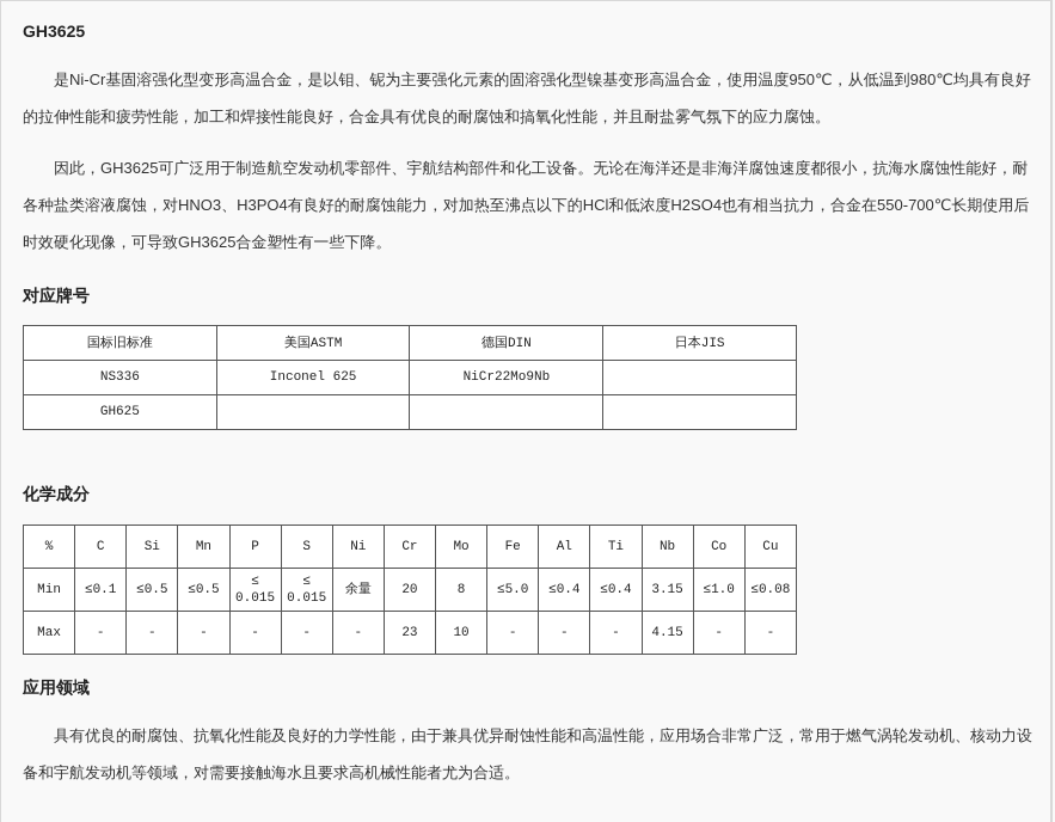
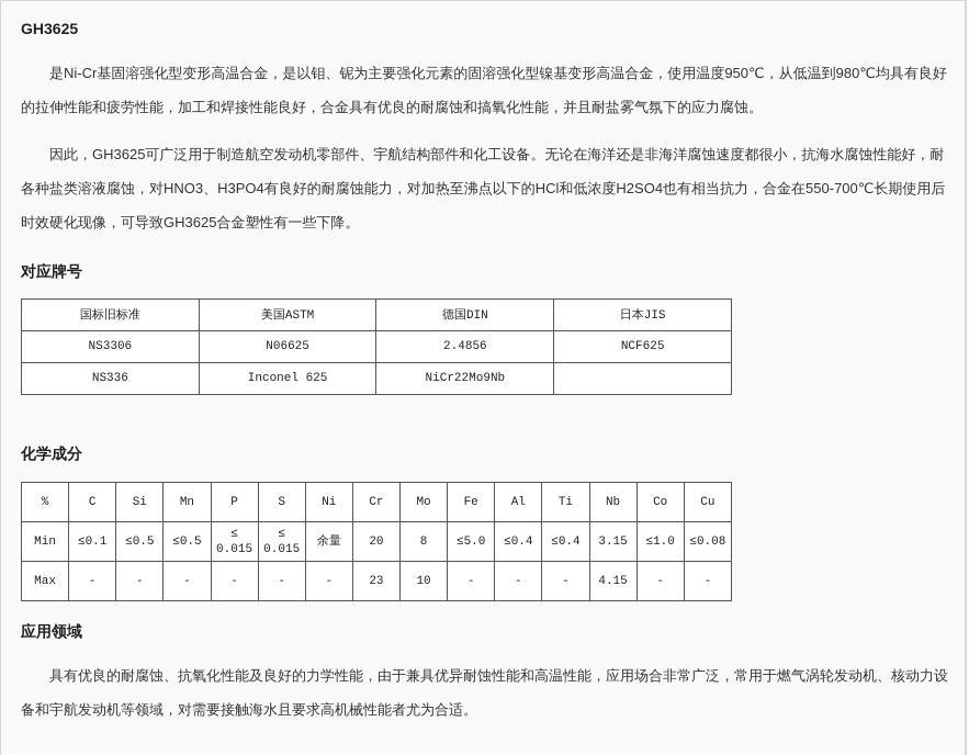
  GH3625
  是Ni-Cr基固溶强化型变形高温合金，是以钼、铌为主要强化元素的固溶强化型镍基变形高温合金，使用温度950℃，从低温到980℃均具有良好的拉伸性能和疲劳性能，加工和焊接性能良好，合金具有优良的耐腐蚀和搞氧化性能，并且耐盐雾气氛下的应力腐蚀。
  因此，GH3625可广泛用于制造航空发动机零部件、宇航结构部件和化工设备。无论在海洋还是非海洋腐蚀速度都很小，抗海水腐蚀性能好，耐各种盐类溶液腐蚀，对HNO3、H3PO4有良好的耐腐蚀能力，对加热至沸点以下的HCl和低浓度H2SO4也有相当抗力，合金在550-700℃长期使用后时效硬化现像，可导致GH3625合金塑性有一些下降。
  对应牌号
  国标旧标准	美国ASTM	德国DIN	日本JIS
+ NS3306	N06625	2.4856	NCF625
  NS336	Inconel 625	NiCr22Mo9Nb
- GH625
  化学成分
  %	C	Si	Mn	P	S	Ni	Cr	Mo	Fe	Al	Ti	Nb	Co	Cu
  Min	≤0.1	≤0.5	≤0.5	≤ 0.015	≤ 0.015	余量	20	8	≤5.0	≤0.4	≤0.4	3.15	≤1.0	≤0.08
  Max	-	-	-	-	-	-	23	10	-	-	-	4.15	-	-
  应用领域
  具有优良的耐腐蚀、抗氧化性能及良好的力学性能，由于兼具优异耐蚀性能和高温性能，应用场合非常广泛，常用于燃气涡轮发动机、核动力设备和宇航发动机等领域，对需要接触海水且要求高机械性能者尤为合适。
